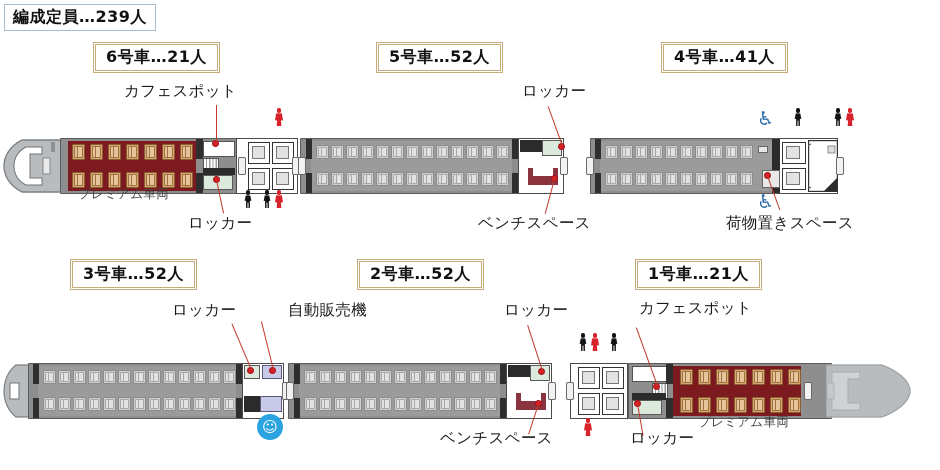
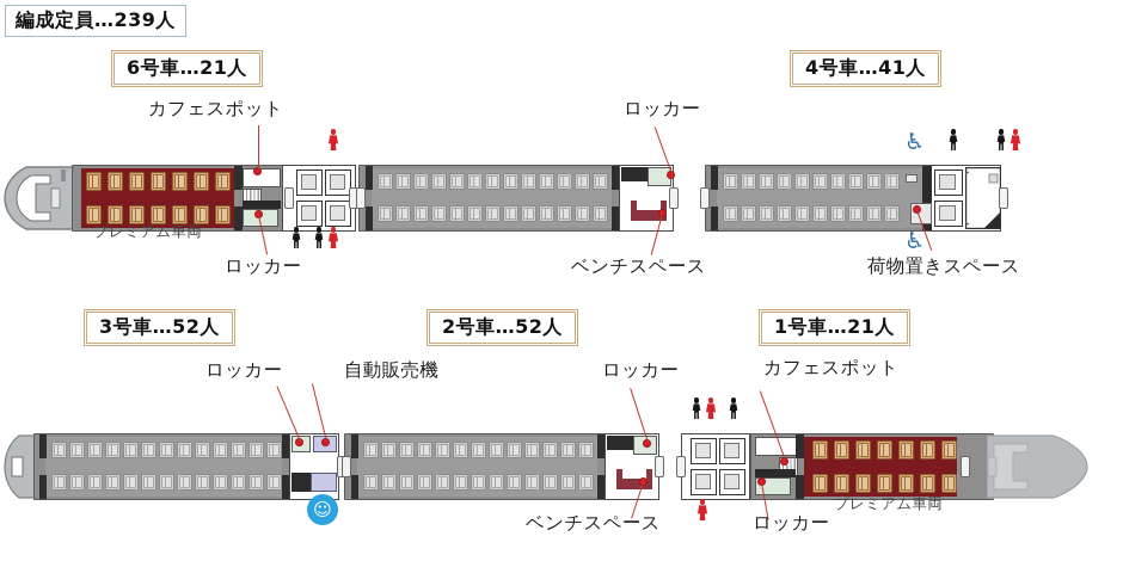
  編成定員…239人
  6号車…21人
- 5号車…52人
  4号車…41人
  3号車…52人
  2号車…52人
  1号車…21人
  ♿
  ♿
  カフェスポット
  ロッカー
  プレミアム車両
  ロッカー
  ベンチスペース
  荷物置きスペース
  ☺
  ロッカー
  自動販売機
  ロッカー
  ベンチスペース
  カフェスポット
  ロッカー
  プレミアム車両
